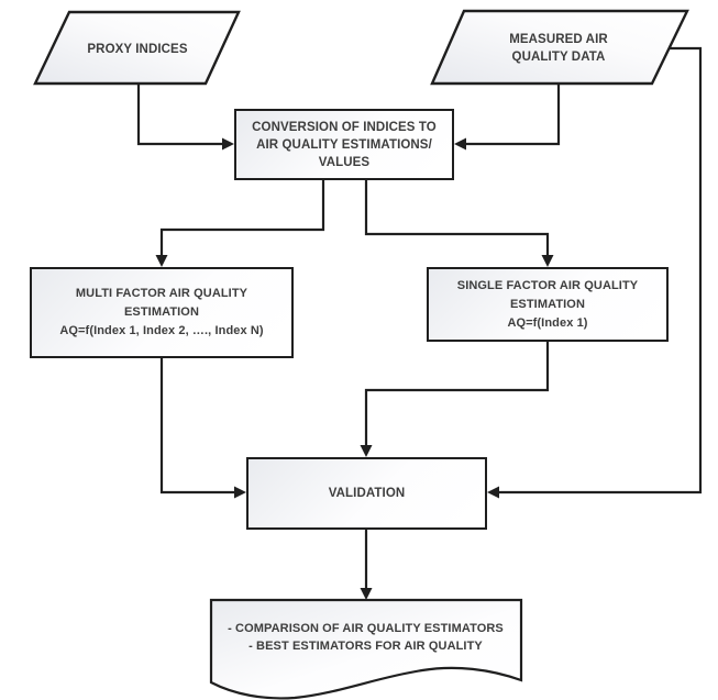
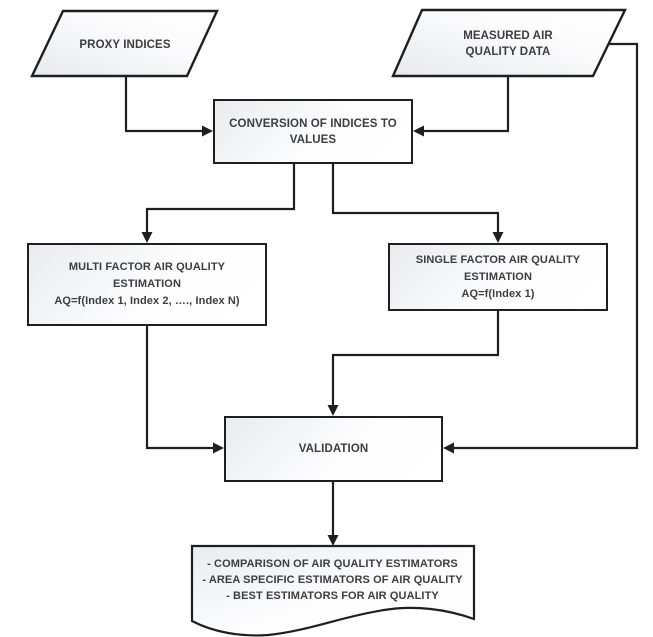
  CONVERSION OF INDICES TO
- AIR QUALITY ESTIMATIONS/
  VALUES
  MULTI FACTOR AIR QUALITY
  ESTIMATION
  AQ=f(Index 1, Index 2, …., Index N)
  SINGLE FACTOR AIR QUALITY
  ESTIMATION
  AQ=f(Index 1)
  VALIDATION
  PROXY INDICES
  MEASURED AIR
  QUALITY DATA
  - COMPARISON OF AIR QUALITY ESTIMATORS
+ - AREA SPECIFIC ESTIMATORS OF AIR QUALITY
  - BEST ESTIMATORS FOR AIR QUALITY
